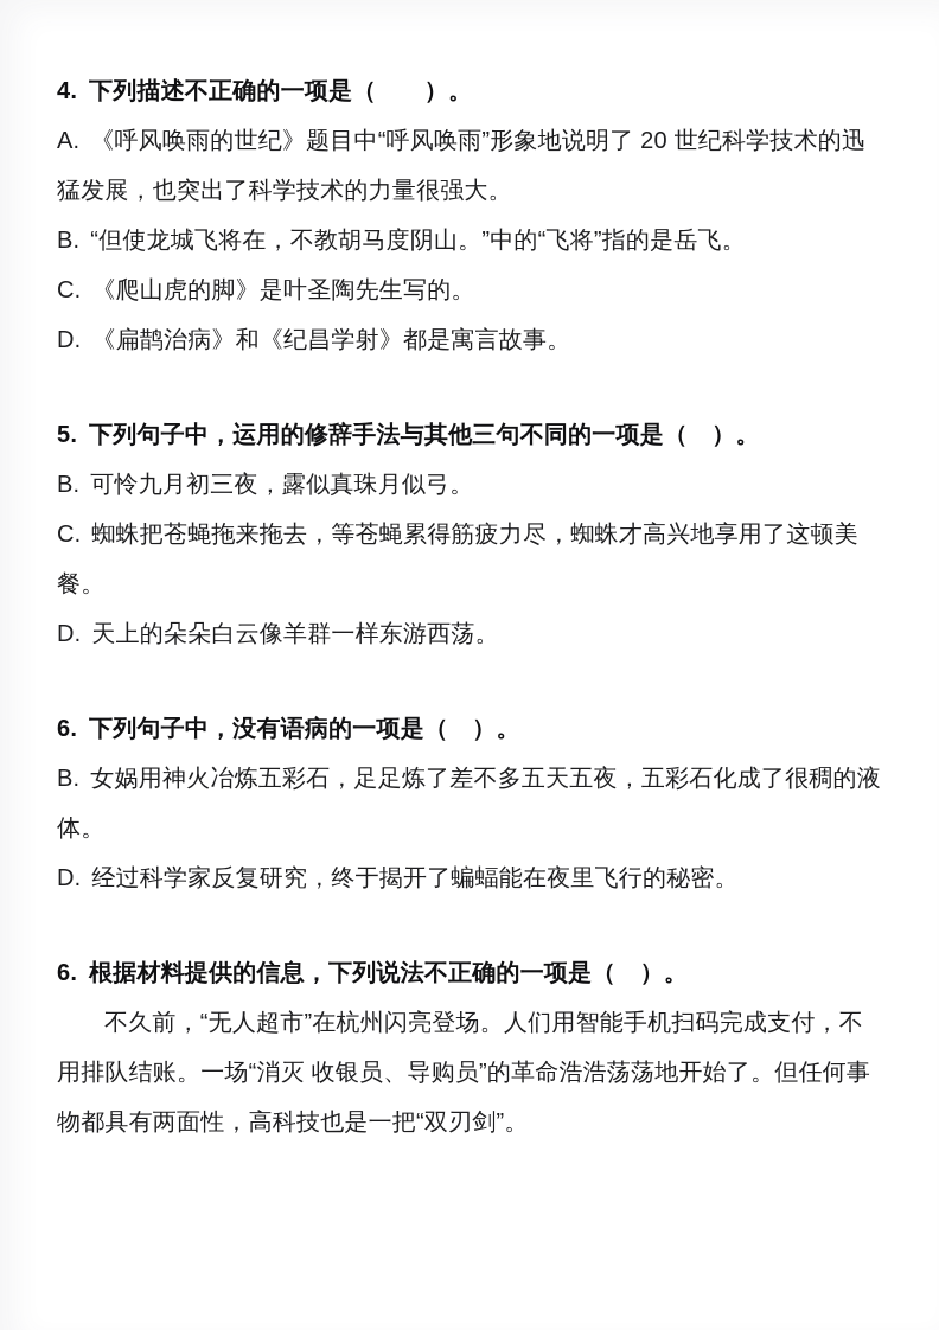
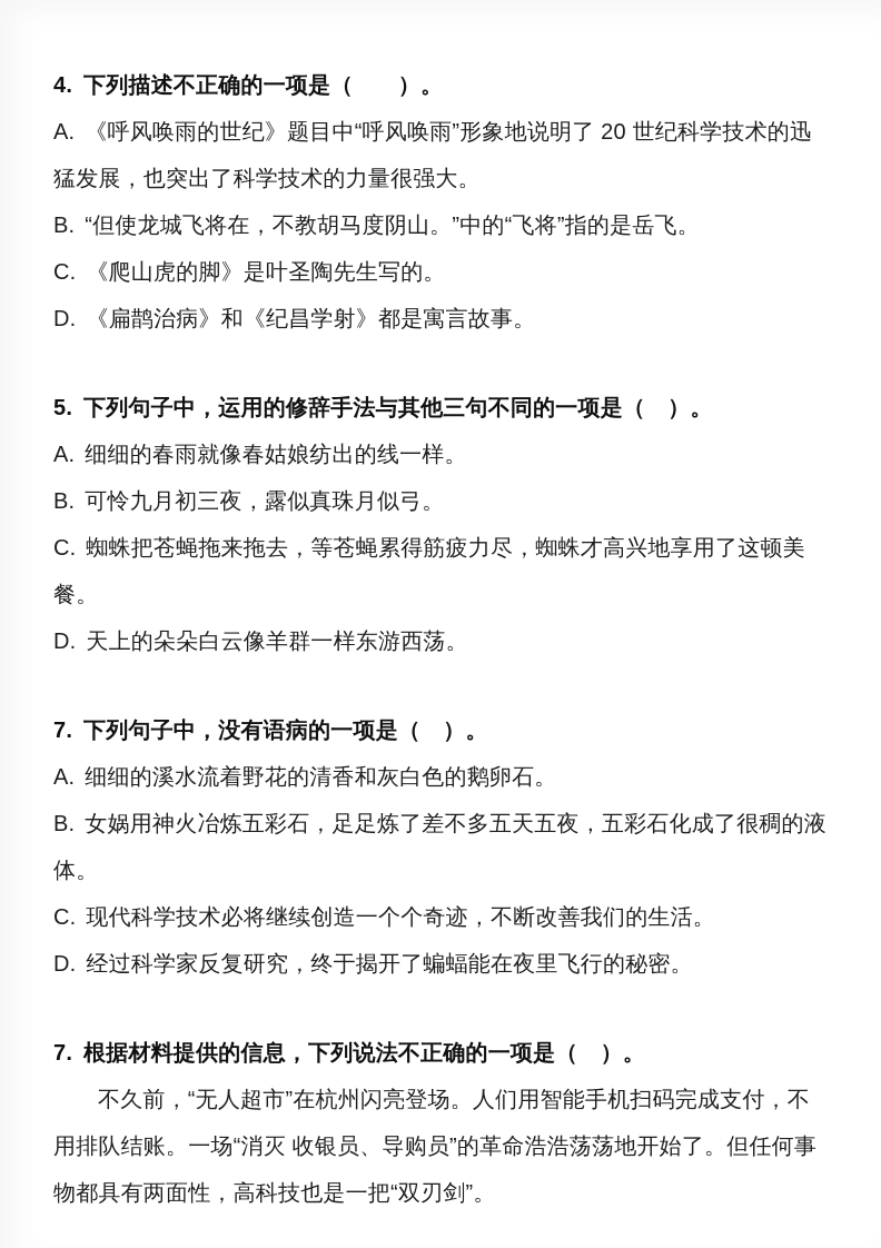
  4. 下列描述不正确的一项是（ ）。
  A. 《呼风唤雨的世纪》题目中“呼风唤雨”形象地说明了 20 世纪科学技术的迅猛发展，也突出了科学技术的力量很强大。
  B. “但使龙城飞将在，不教胡马度阴山。”中的“飞将”指的是岳飞。
  C. 《爬山虎的脚》是叶圣陶先生写的。
  D. 《扁鹊治病》和《纪昌学射》都是寓言故事。
  5. 下列句子中，运用的修辞手法与其他三句不同的一项是（ ）。
+ A. 细细的春雨就像春姑娘纺出的线一样。
  B. 可怜九月初三夜，露似真珠月似弓。
  C. 蜘蛛把苍蝇拖来拖去，等苍蝇累得筋疲力尽，蜘蛛才高兴地享用了这顿美餐。
  D. 天上的朵朵白云像羊群一样东游西荡。
- 6. 下列句子中，没有语病的一项是（ ）。
+ 7. 下列句子中，没有语病的一项是（ ）。
+ A. 细细的溪水流着野花的清香和灰白色的鹅卵石。
  B. 女娲用神火冶炼五彩石，足足炼了差不多五天五夜，五彩石化成了很稠的液体。
+ C. 现代科学技术必将继续创造一个个奇迹，不断改善我们的生活。
  D. 经过科学家反复研究，终于揭开了蝙蝠能在夜里飞行的秘密。
- 6. 根据材料提供的信息，下列说法不正确的一项是（ ）。
+ 7. 根据材料提供的信息，下列说法不正确的一项是（ ）。
  不久前，“无人超市”在杭州闪亮登场。人们用智能手机扫码完成支付，不用排队结账。一场“消灭 收银员、导购员”的革命浩浩荡荡地开始了。但任何事物都具有两面性，高科技也是一把“双刃剑”。
